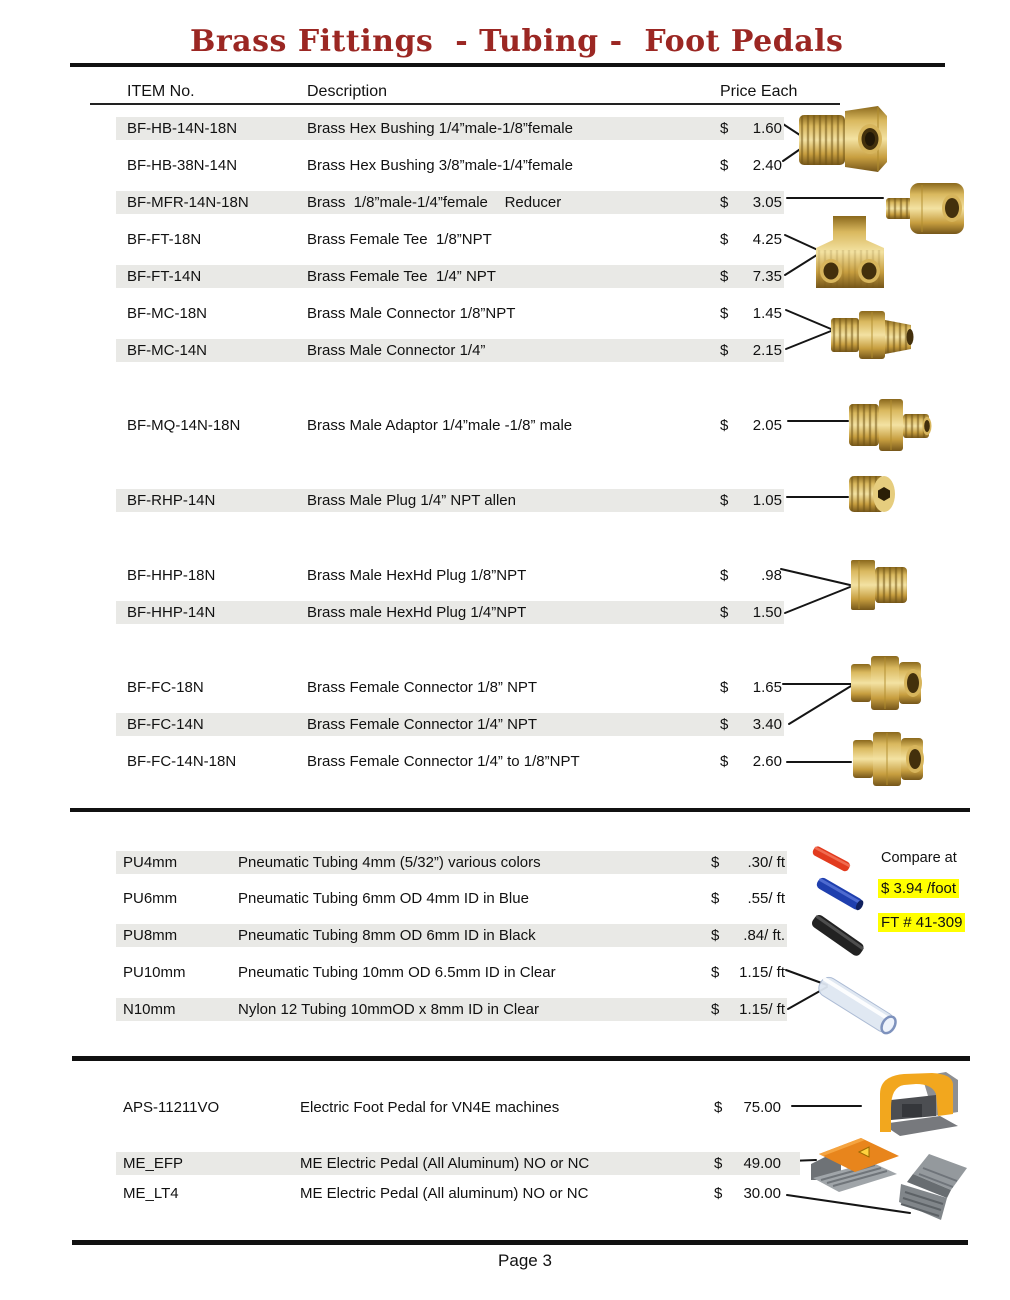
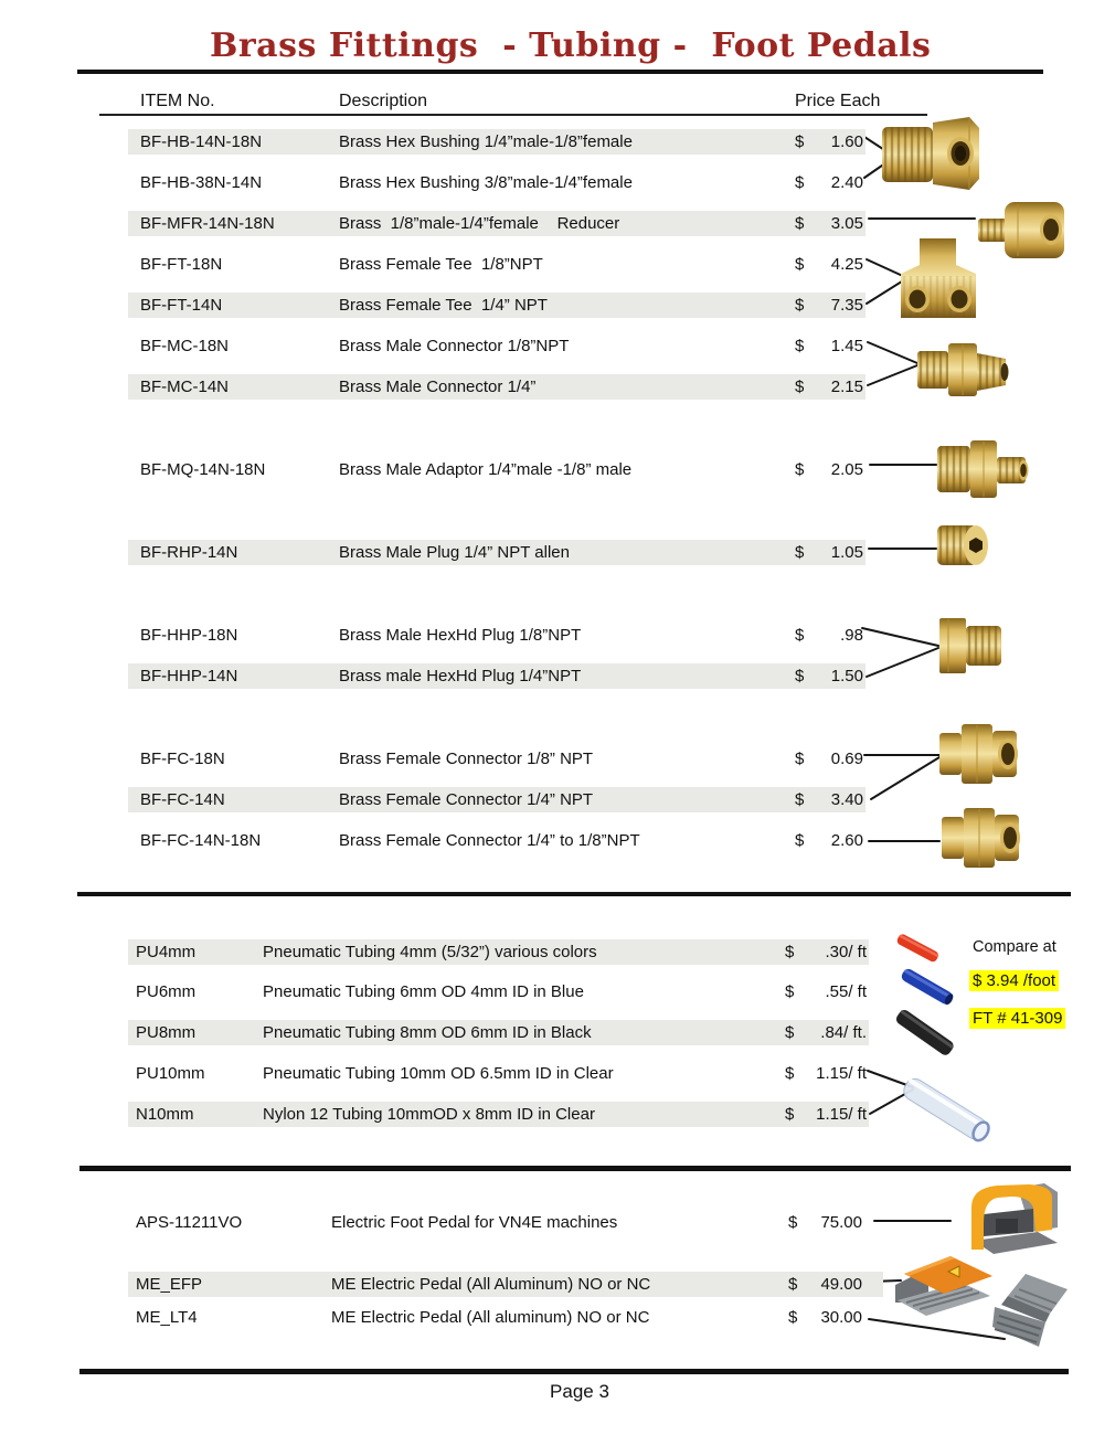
  Brass Fittings - Tubing - Foot Pedals
  ITEM No.
  Description
  Price Each
  Compare at
  $ 3.94 /foot
  FT # 41-309
  Page 3
  BF-HB-14N-18N
  Brass Hex Bushing 1/4”male-1/8”female
  $
  1.60
  BF-HB-38N-14N
  Brass Hex Bushing 3/8”male-1/4”female
  $
  2.40
  BF-MFR-14N-18N
  Brass 1/8”male-1/4”female Reducer
  $
  3.05
  BF-FT-18N
  Brass Female Tee 1/8”NPT
  $
  4.25
  BF-FT-14N
  Brass Female Tee 1/4” NPT
  $
  7.35
  BF-MC-18N
  Brass Male Connector 1/8”NPT
  $
  1.45
  BF-MC-14N
  Brass Male Connector 1/4”
  $
  2.15
  BF-MQ-14N-18N
  Brass Male Adaptor 1/4”male -1/8” male
  $
  2.05
  BF-RHP-14N
  Brass Male Plug 1/4” NPT allen
  $
  1.05
  BF-HHP-18N
  Brass Male HexHd Plug 1/8”NPT
  $
  .98
  BF-HHP-14N
  Brass male HexHd Plug 1/4”NPT
  $
  1.50
  BF-FC-18N
  Brass Female Connector 1/8” NPT
  $
- 1.65
+ 0.69
  BF-FC-14N
  Brass Female Connector 1/4” NPT
  $
  3.40
  BF-FC-14N-18N
  Brass Female Connector 1/4” to 1/8”NPT
  $
  2.60
  PU4mm
  Pneumatic Tubing 4mm (5/32”) various colors
  $
  .30/ ft
  PU6mm
  Pneumatic Tubing 6mm OD 4mm ID in Blue
  $
  .55/ ft
  PU8mm
  Pneumatic Tubing 8mm OD 6mm ID in Black
  $
  .84/ ft.
  PU10mm
  Pneumatic Tubing 10mm OD 6.5mm ID in Clear
  $
  1.15/ ft
  N10mm
  Nylon 12 Tubing 10mmOD x 8mm ID in Clear
  $
  1.15/ ft
  APS-11211VO
  Electric Foot Pedal for VN4E machines
  $
  75.00
  ME_EFP
  ME Electric Pedal (All Aluminum) NO or NC
  $
  49.00
  ME_LT4
  ME Electric Pedal (All aluminum) NO or NC
  $
  30.00
